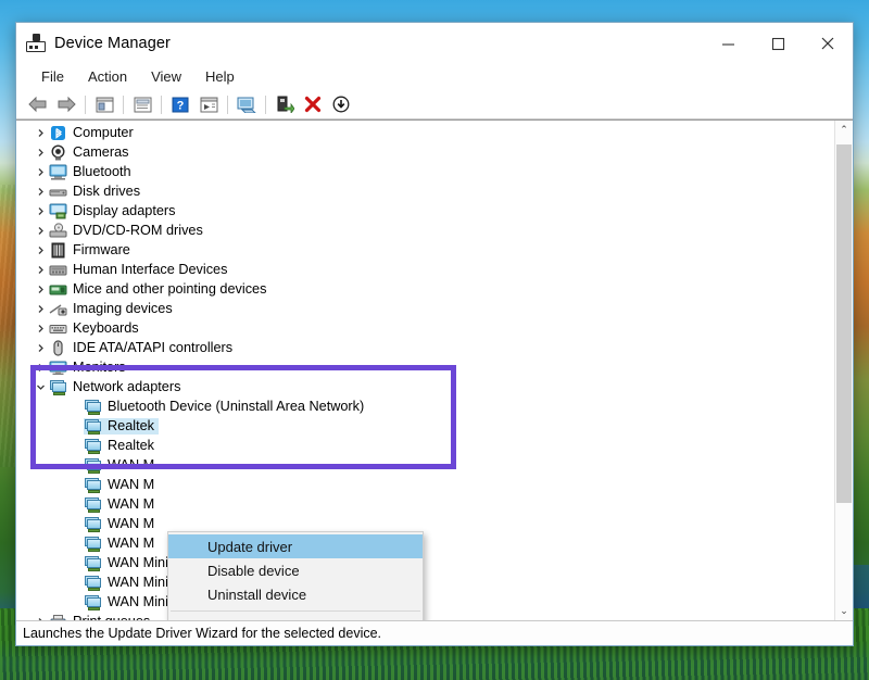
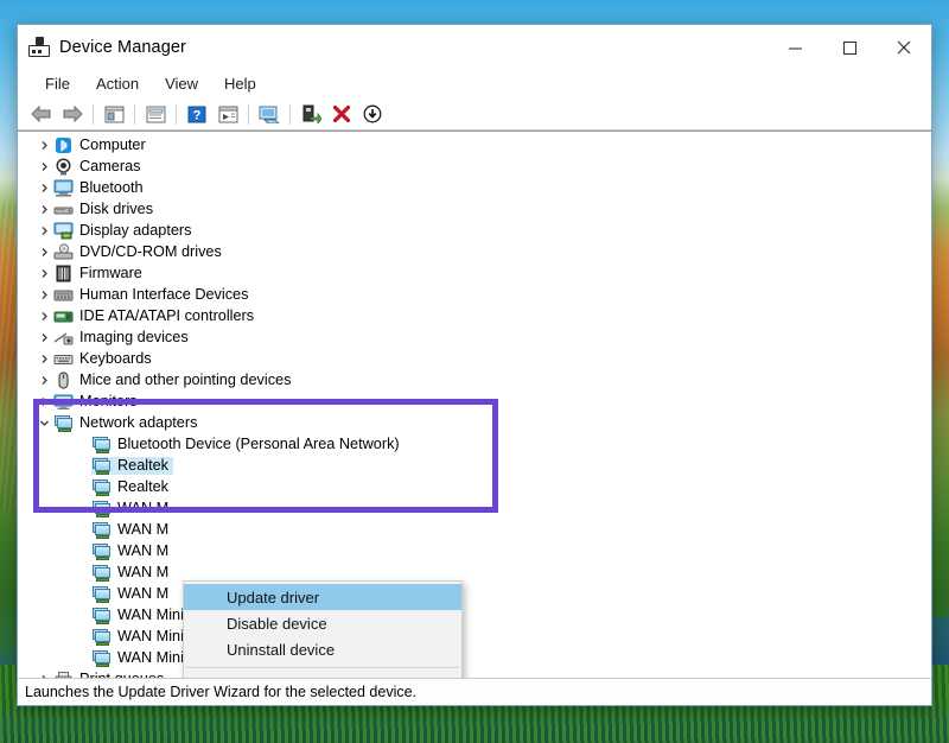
  Device Manager
  File
  Action
  View
  Help
  ?
  Computer
  Cameras
  Bluetooth
  Disk drives
  Display adapters
  DVD/CD-ROM drives
  Firmware
  Human Interface Devices
- Mice and other pointing devices
+ IDE ATA/ATAPI controllers
  Imaging devices
  Keyboards
- IDE ATA/ATAPI controllers
+ Mice and other pointing devices
  Monitors
  Network adapters
- Bluetooth Device (Uninstall Area Network)
+ Bluetooth Device (Personal Area Network)
  Realtek
  Realtek
  WAN M
  WAN M
  WAN M
  WAN M
  WAN M
- ⌃
- ⌄
  Update driver
  Disable device
  Uninstall device
  Launches the Update Driver Wizard for the selected device.
